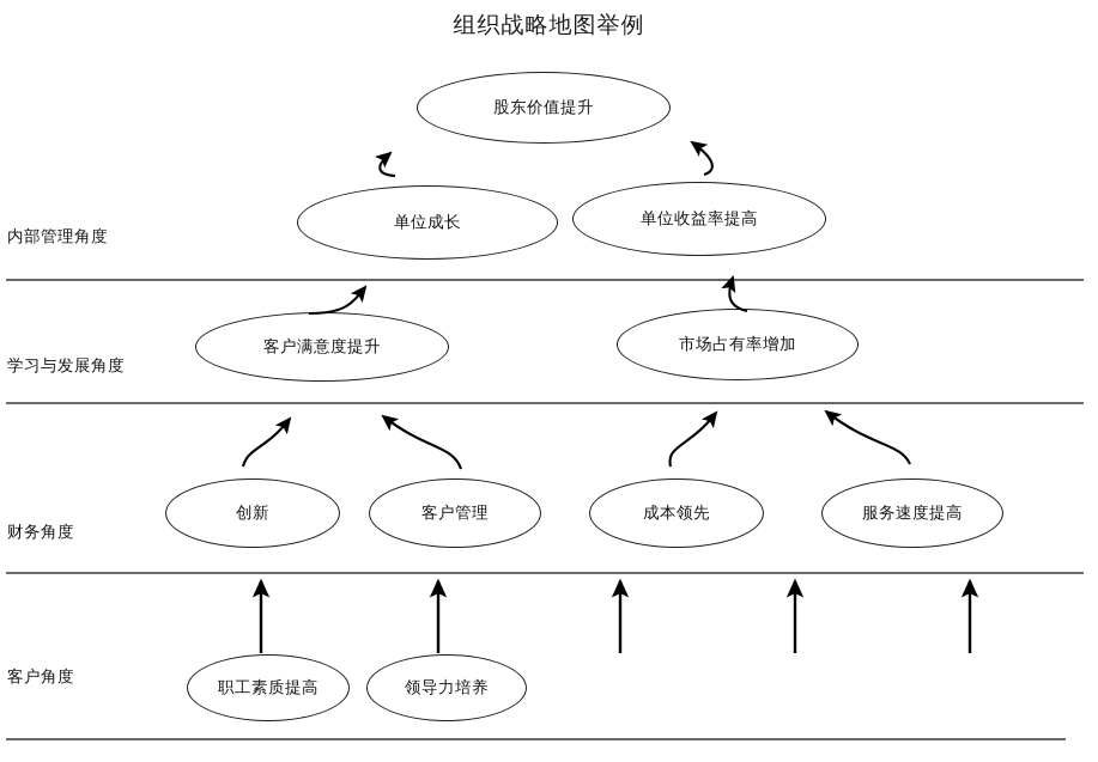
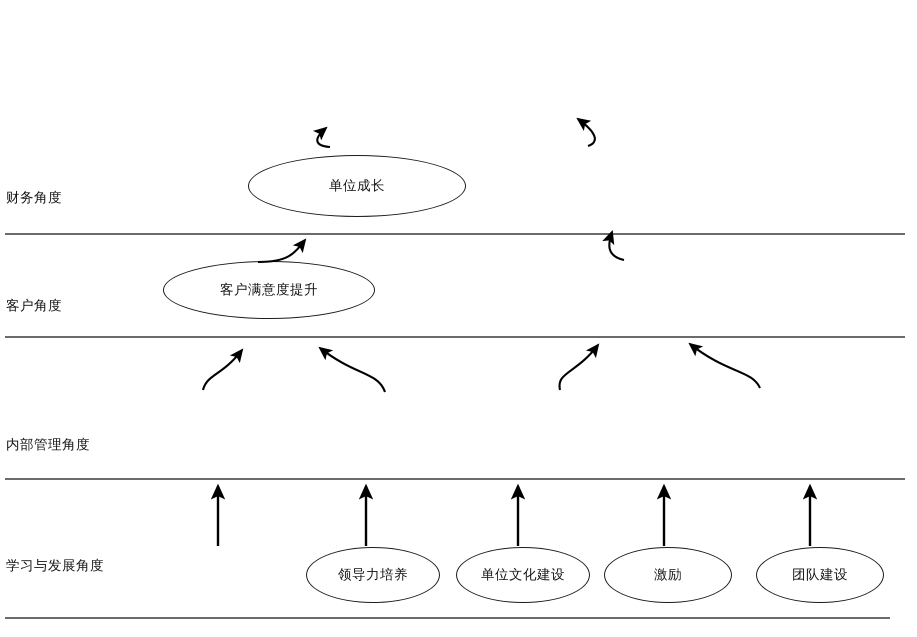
- 组织战略地图举例
- 内部管理角度
+ 财务角度
- 学习与发展角度
+ 客户角度
- 财务角度
+ 内部管理角度
- 客户角度
+ 学习与发展角度
- 股东价值提升
  单位成长
- 单位收益率提高
  客户满意度提升
- 市场占有率增加
- 创新
- 客户管理
- 成本领先
- 服务速度提高
- 职工素质提高
  领导力培养
+ 单位文化建设
+ 激励
+ 团队建设
